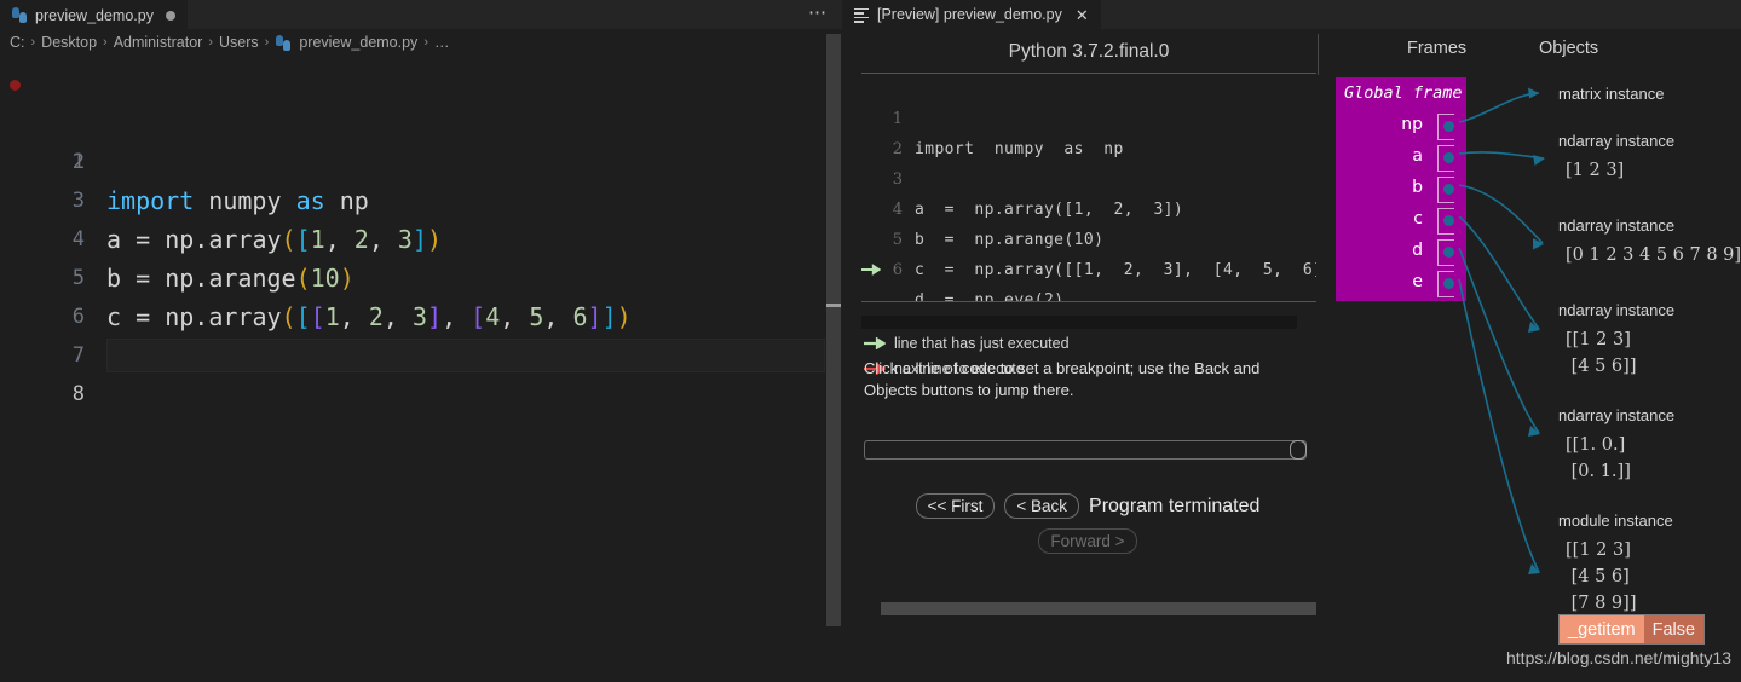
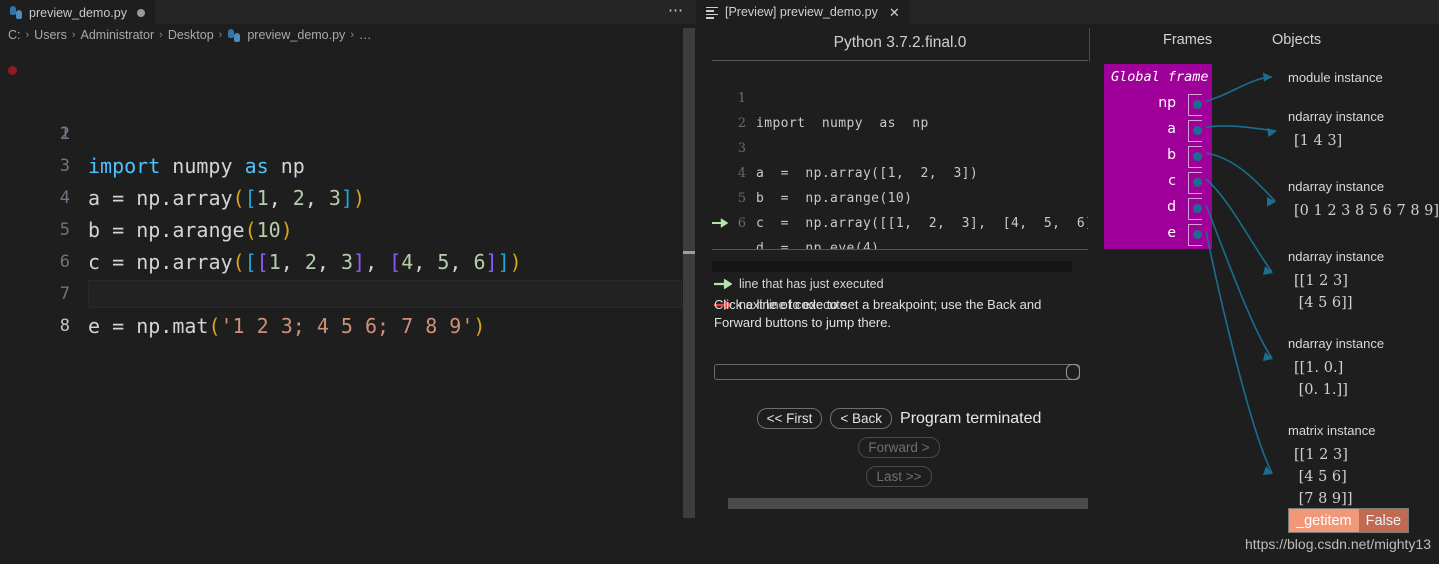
  preview_demo.py
  ⋯
  C:
  ›
- Desktop
+ Users
  ›
  Administrator
  ›
- Users
+ Desktop
  ›
  preview_demo.py
  ›
  …
  1
  import numpy as np
  2
  3
  a = np.array([1, 2, 3])
  4
  b = np.arange(10)
  5
  c = np.array([[1, 2, 3], [4, 5, 6]])
  6
  7
+ e = np.mat('1 2 3; 4 5 6; 7 8 9')
  8
  [Preview] preview_demo.py
  ✕
  Python 3.7.2.final.0
  1
  import numpy as np
  2
  3
  a = np.array([1, 2, 3])
  4
  b = np.arange(10)
  5
  c = np.array([[1, 2, 3], [4, 5, 6
  6
- d = np.eye(2)
+ d = np.eye(4)
  line that has just executed
  next line to execute
- Click a line of code to set a breakpoint; use the Back and Objects buttons to jump there.
+ Click a line of code to set a breakpoint; use the Back and Forward buttons to jump there.
  << First
  < Back
  Program terminated
  Forward >
+ Last >>
  Frames
  Objects
  Global frame
  np
  a
  b
  c
  d
  e
- matrix instance
+ module instance
  ndarray instance
- [1 2 3]
+ [1 4 3]
  ndarray instance
- [0 1 2 3 4 5 6 7 8 9]
+ [0 1 2 3 8 5 6 7 8 9]
  ndarray instance
  [[1 2 3]
  [4 5 6]]
  ndarray instance
  [[1. 0.]
  [0. 1.]]
- module instance
+ matrix instance
  [[1 2 3]
  [4 5 6]
  [7 8 9]]
  _getitem
  False
  https://blog.csdn.net/mighty13
